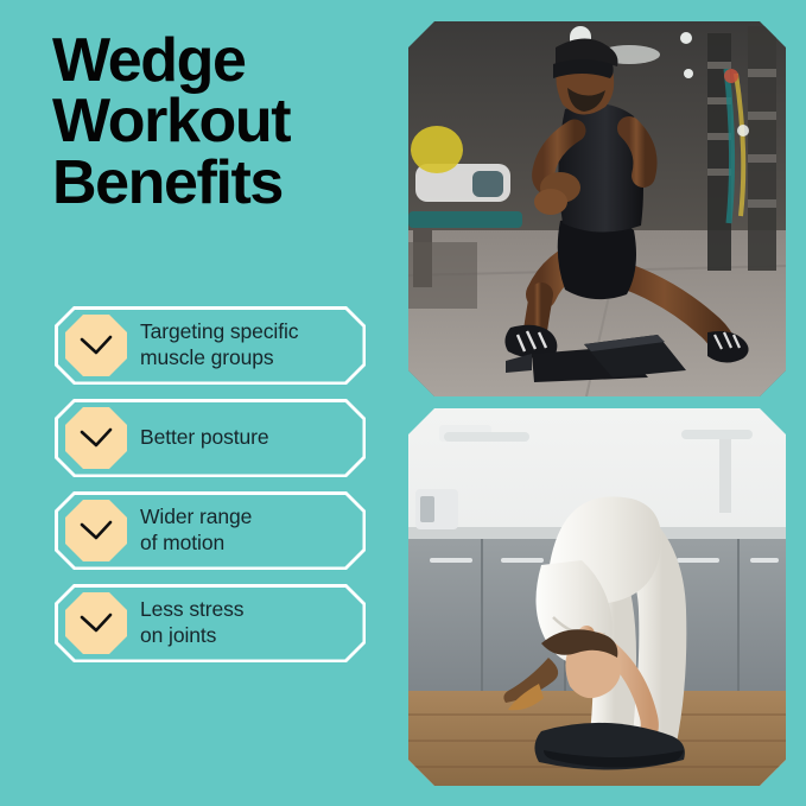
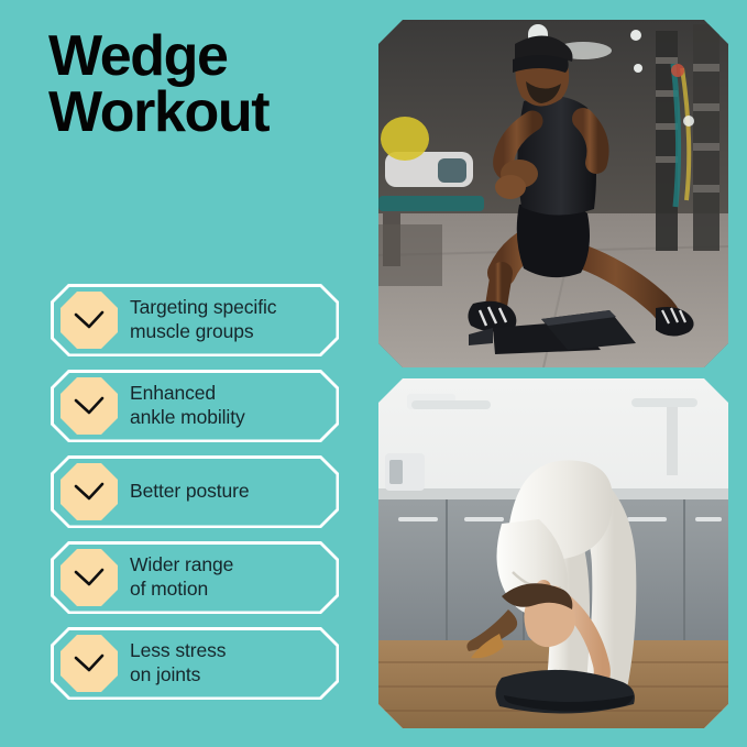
  Wedge
  Workout
- Benefits
  Targeting specific
  muscle groups
+ Enhanced
+ ankle mobility
  Better posture
  Wider range
  of motion
  Less stress
  on joints
